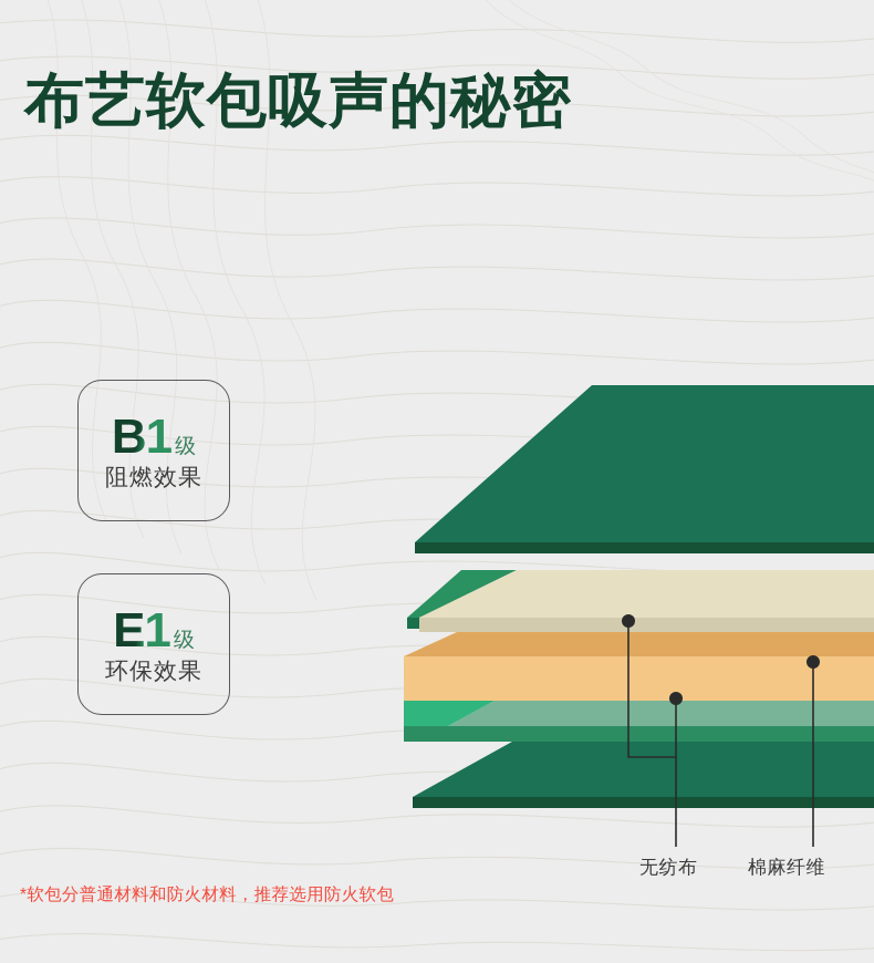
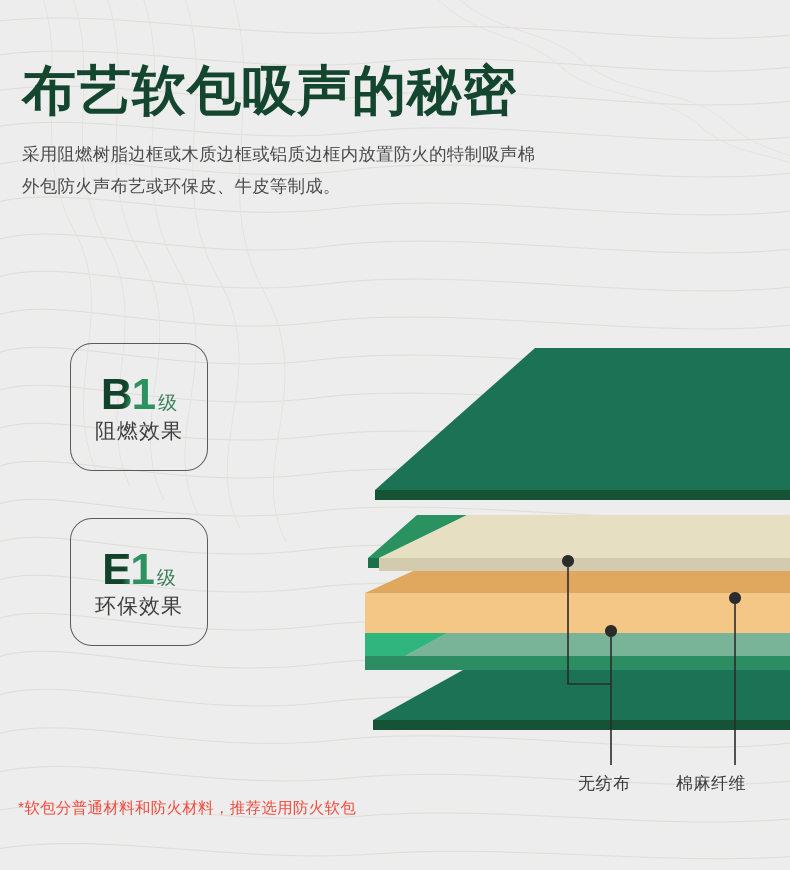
  布艺软包吸声的秘密
+ 采用阻燃树脂边框或木质边框或铝质边框内放置防火的特制吸声棉
+ 外包防火声布艺或环保皮、牛皮等制成。
  B1
  级
  阻燃效果
  E1
  级
  环保效果
  无纺布
  棉麻纤维
  *软包分普通材料和防火材料，推荐选用防火软包
